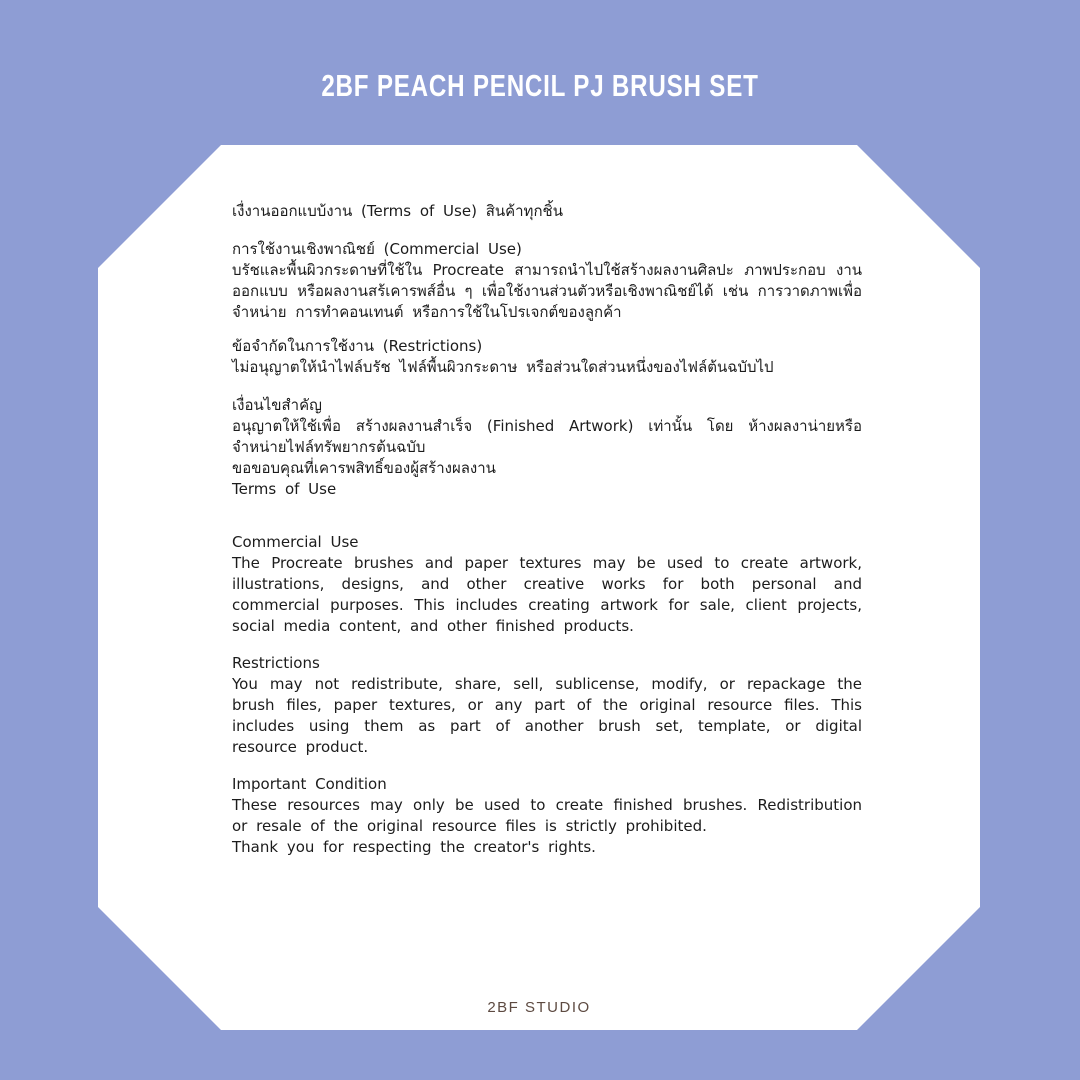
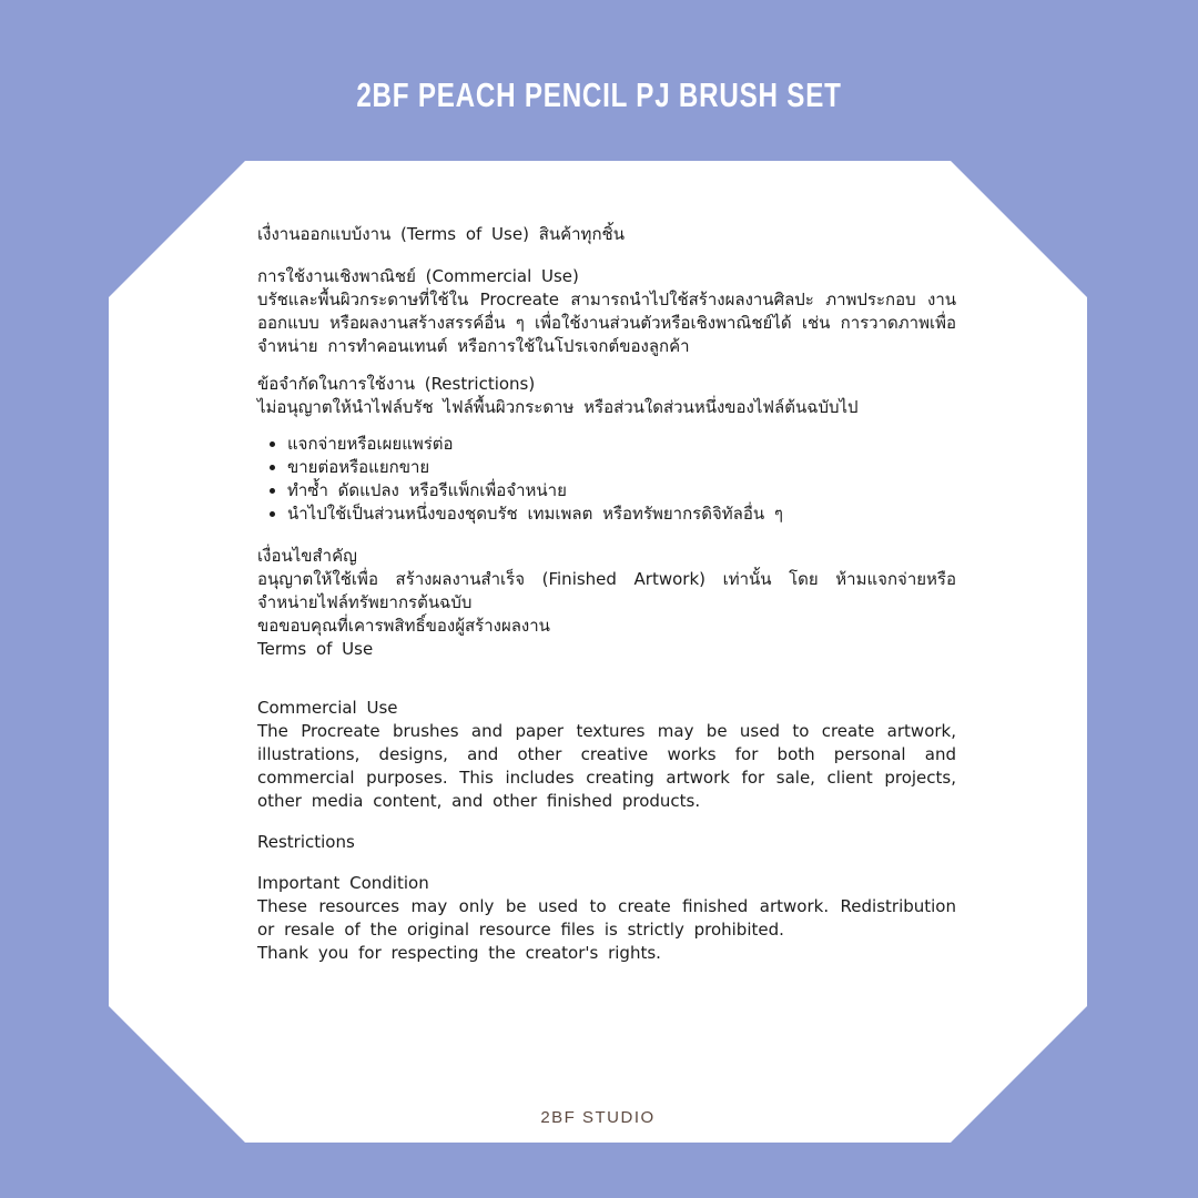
  2BF PEACH PENCIL PJ BRUSH SET
  เงื่งานออกแบบ้งาน (Terms of Use) สินค้าทุกชิ้น
  การใช้งานเชิงพาณิชย์ (Commercial Use)
- บรัชและพื้นผิวกระดาษที่ใช้ใน Procreate สามารถนำไปใช้สร้างผลงานศิลปะ ภาพประกอบ งานออกแบบ หรือผลงานสร้เคารพส์อื่น ๆ เพื่อใช้งานส่วนตัวหรือเชิงพาณิชย์ได้ เช่น การวาดภาพเพื่อจำหน่าย การทำคอนเทนต์ หรือการใช้ในโปรเจกต์ของลูกค้า
+ บรัชและพื้นผิวกระดาษที่ใช้ใน Procreate สามารถนำไปใช้สร้างผลงานศิลปะ ภาพประกอบ งานออกแบบ หรือผลงานสร้างสรรค์อื่น ๆ เพื่อใช้งานส่วนตัวหรือเชิงพาณิชย์ได้ เช่น การวาดภาพเพื่อจำหน่าย การทำคอนเทนต์ หรือการใช้ในโปรเจกต์ของลูกค้า
  ข้อจำกัดในการใช้งาน (Restrictions)
  ไม่อนุญาตให้นำไฟล์บรัช ไฟล์พื้นผิวกระดาษ หรือส่วนใดส่วนหนึ่งของไฟล์ต้นฉบับไป
+ แจกจ่ายหรือเผยแพร่ต่อ
+ ขายต่อหรือแยกขาย
+ ทำซ้ำ ดัดแปลง หรือรีแพ็กเพื่อจำหน่าย
+ นำไปใช้เป็นส่วนหนึ่งของชุดบรัช เทมเพลต หรือทรัพยากรดิจิทัลอื่น ๆ
  เงื่อนไขสำคัญ
- อนุญาตให้ใช้เพื่อ สร้างผลงานสำเร็จ (Finished Artwork) เท่านั้น โดย ห้างผลงาน่ายหรือจำหน่ายไฟล์ทรัพยากรต้นฉบับ
+ อนุญาตให้ใช้เพื่อ สร้างผลงานสำเร็จ (Finished Artwork) เท่านั้น โดย ห้ามแจกจ่ายหรือจำหน่ายไฟล์ทรัพยากรต้นฉบับ
  ขอขอบคุณที่เคารพสิทธิ์ของผู้สร้างผลงาน
  Terms of Use
  Commercial Use
- The Procreate brushes and paper textures may be used to create artwork, illustrations, designs, and other creative works for both personal and commercial purposes. This includes creating artwork for sale, client projects, social media content, and other finished products.
+ The Procreate brushes and paper textures may be used to create artwork, illustrations, designs, and other creative works for both personal and commercial purposes. This includes creating artwork for sale, client projects, other media content, and other finished products.
  Restrictions
- You may not redistribute, share, sell, sublicense, modify, or repackage the brush files, paper textures, or any part of the original resource files. This includes using them as part of another brush set, template, or digital resource product.
  Important Condition
- These resources may only be used to create finished brushes. Redistribution or resale of the original resource files is strictly prohibited.
+ These resources may only be used to create finished artwork. Redistribution or resale of the original resource files is strictly prohibited.
  Thank you for respecting the creator's rights.
  2BF STUDIO
